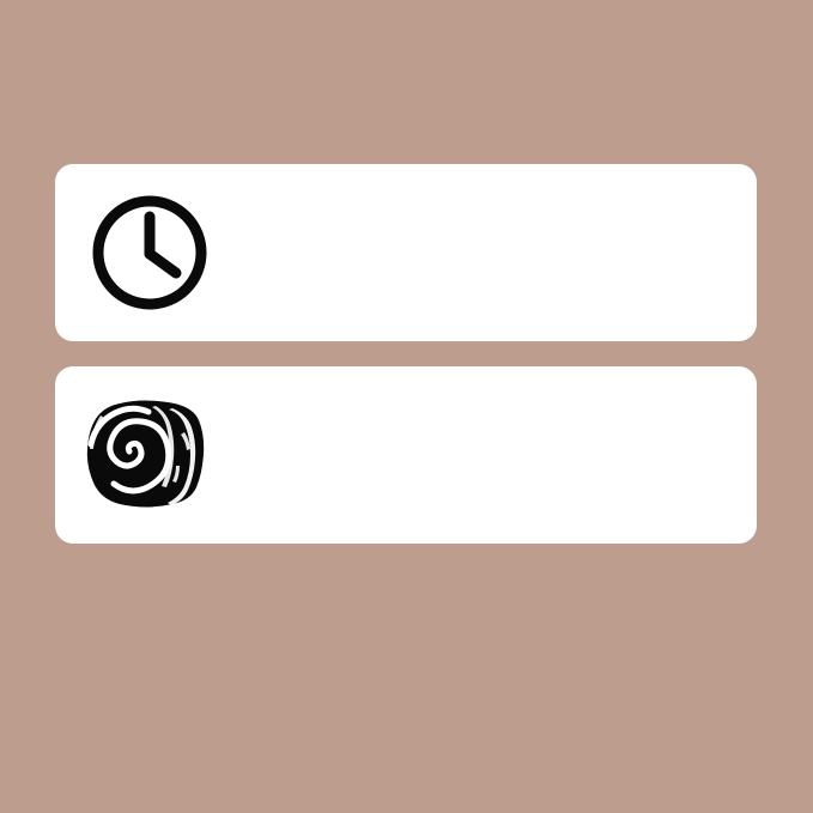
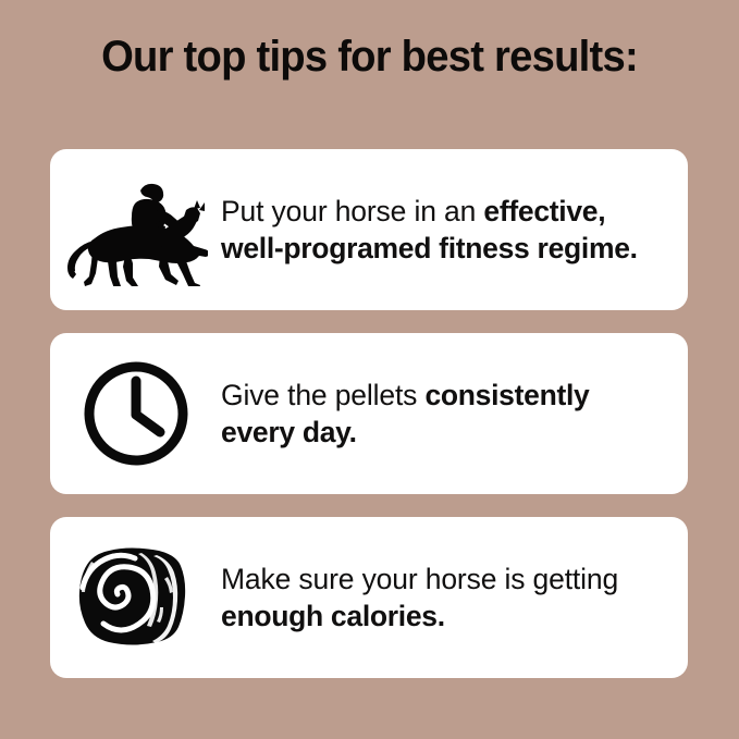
+ Our top tips for best results:
+ Put your horse in an effective, well-programed fitness regime.
+ Give the pellets consistently every day.
+ Make sure your horse is getting enough calories.
